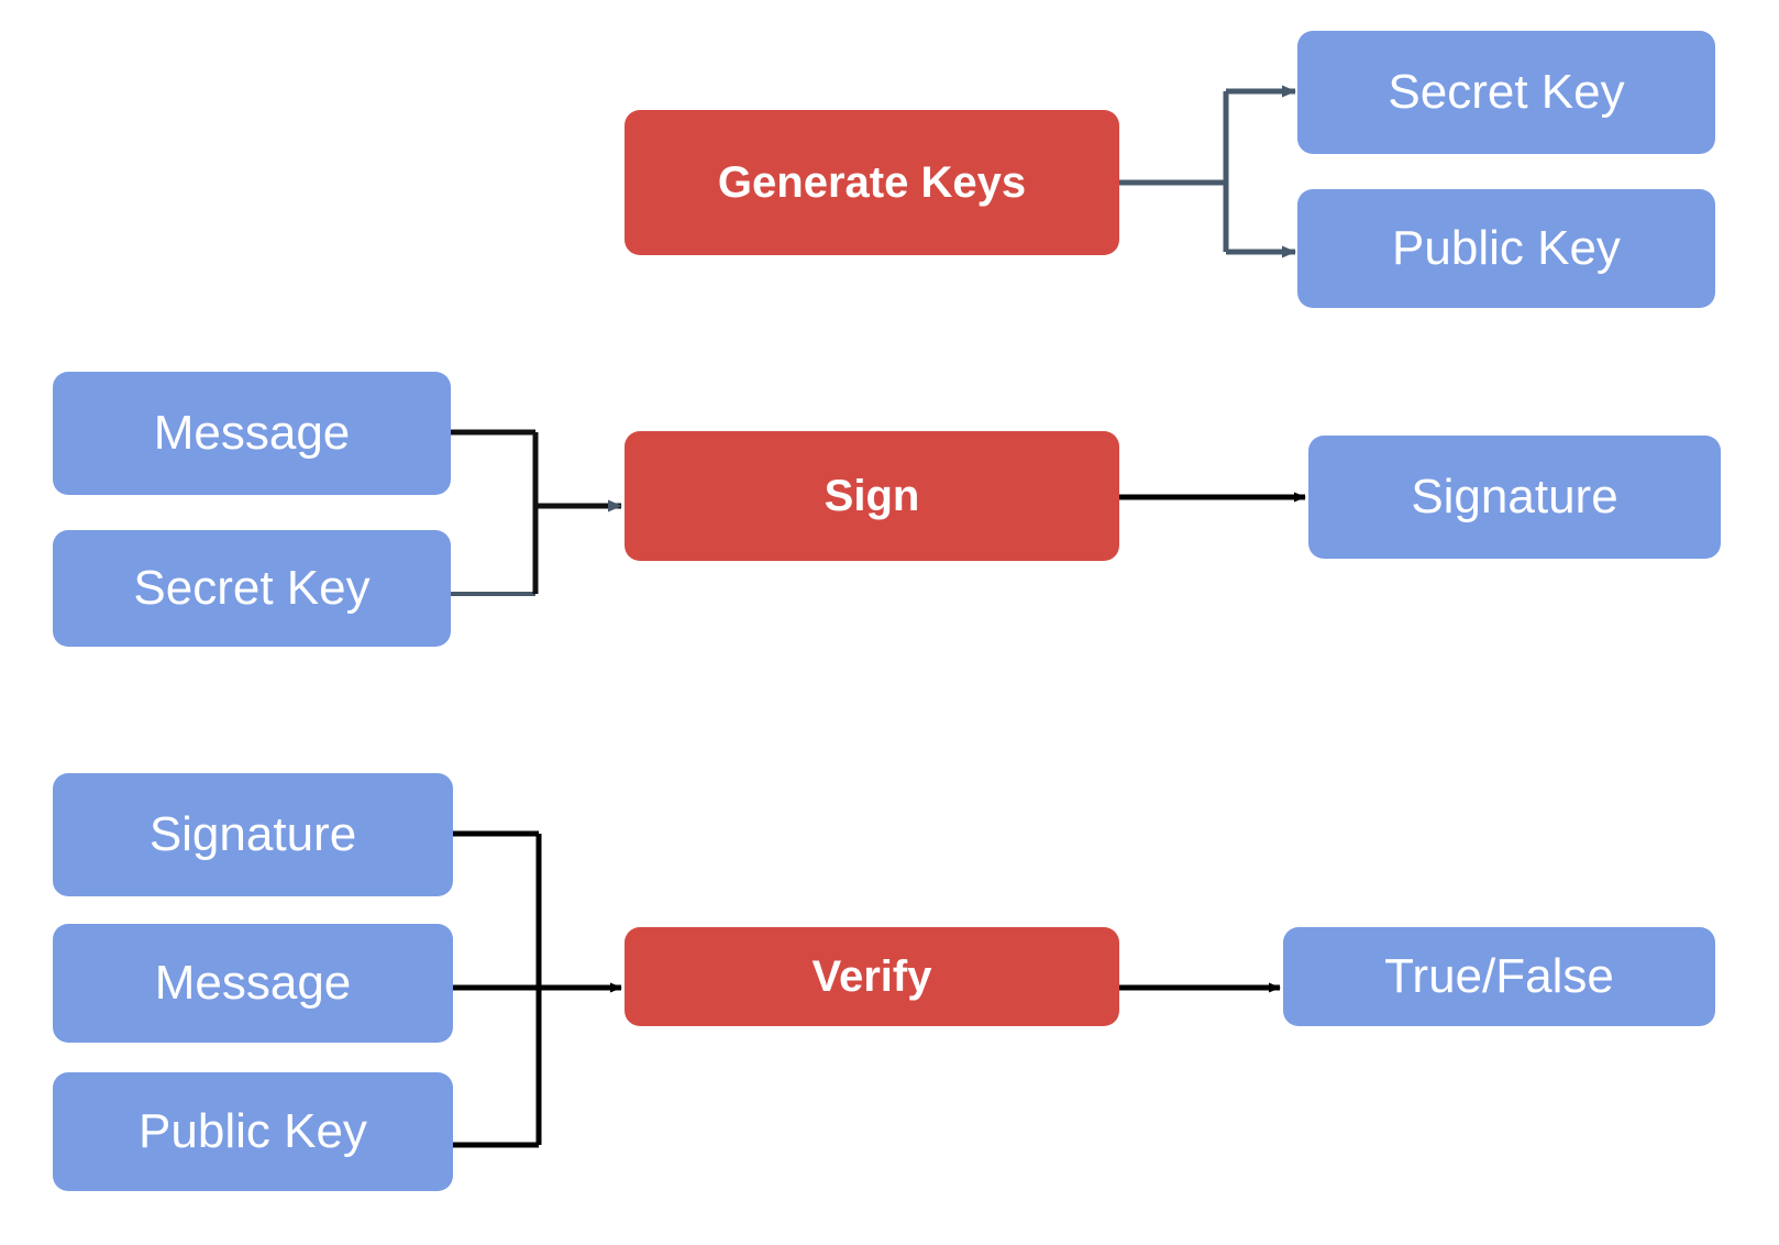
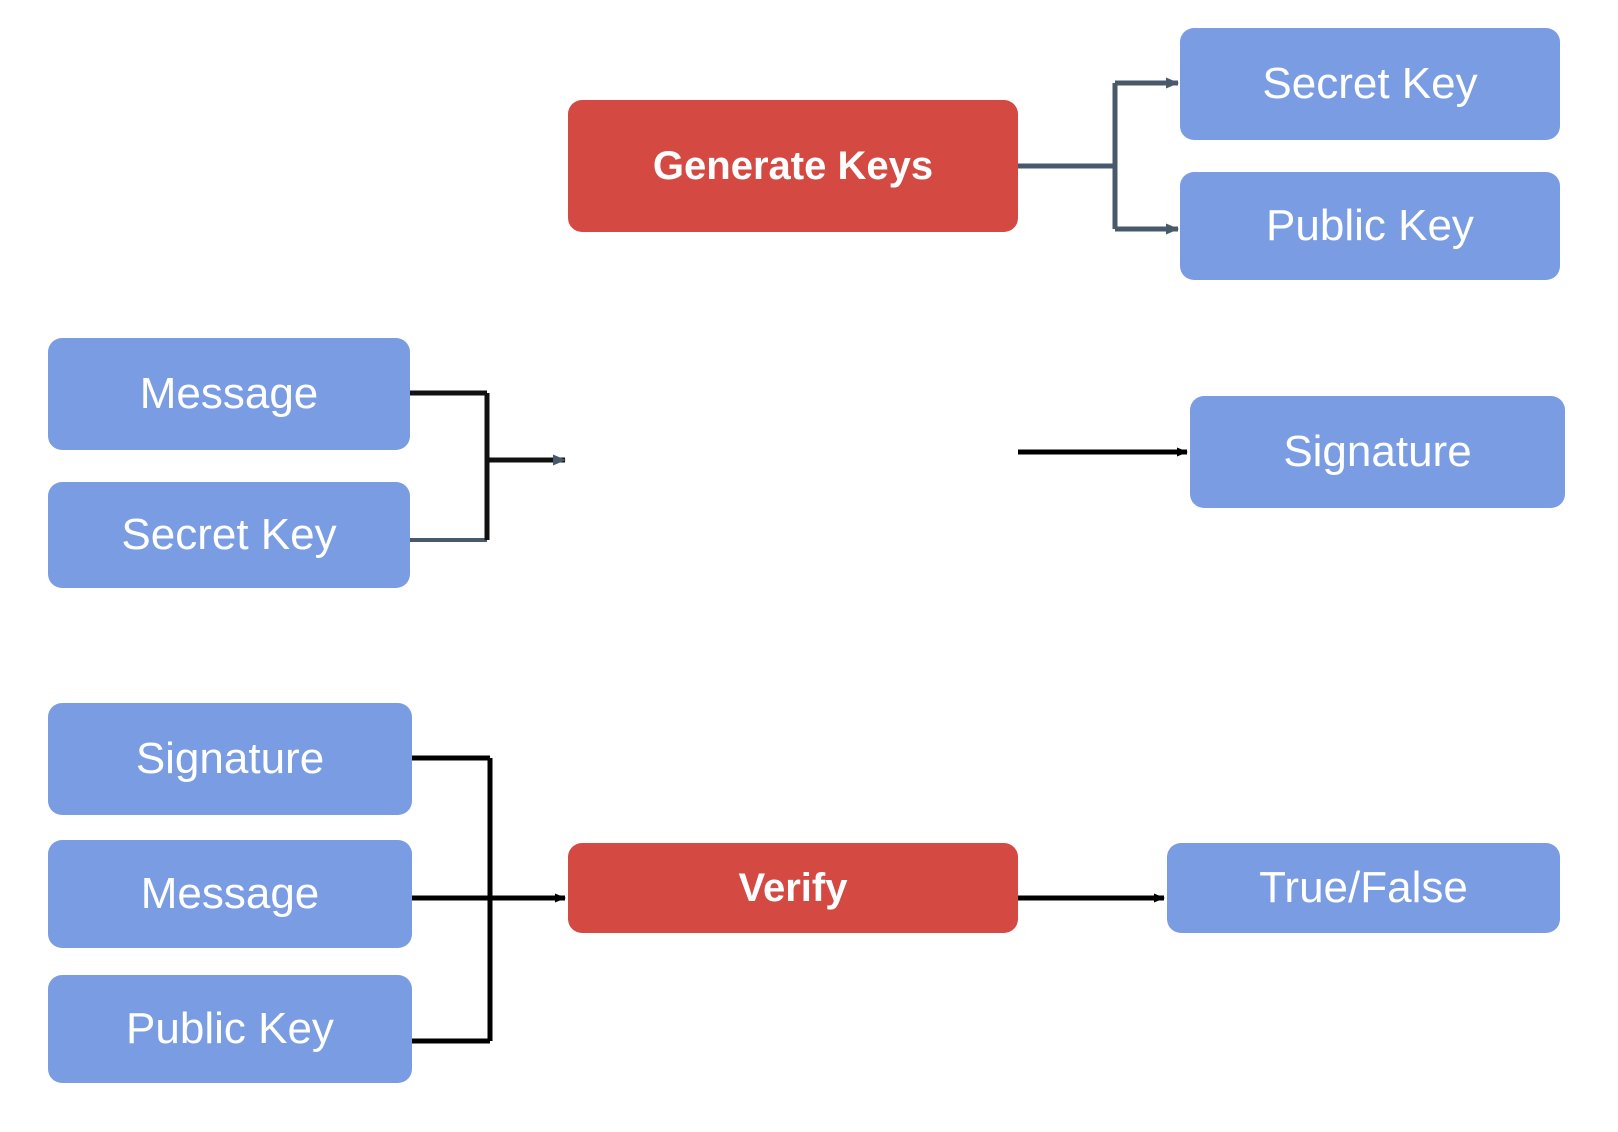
  Generate Keys
  Secret Key
  Public Key
  Message
  Secret Key
- Sign
  Signature
  Signature
  Message
  Public Key
  Verify
  True/False
